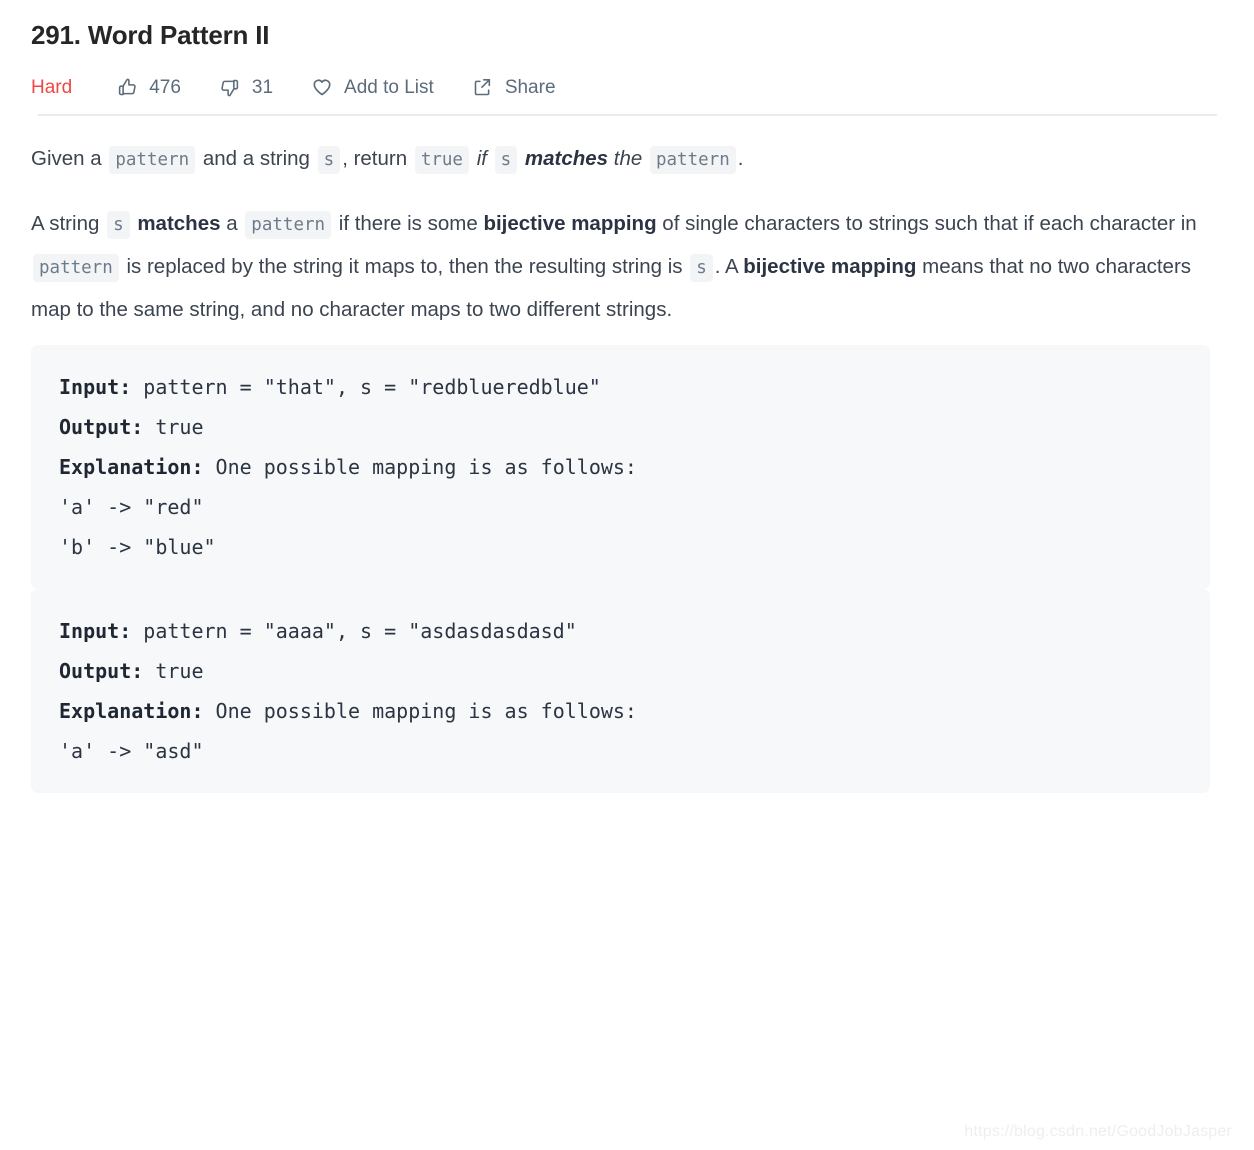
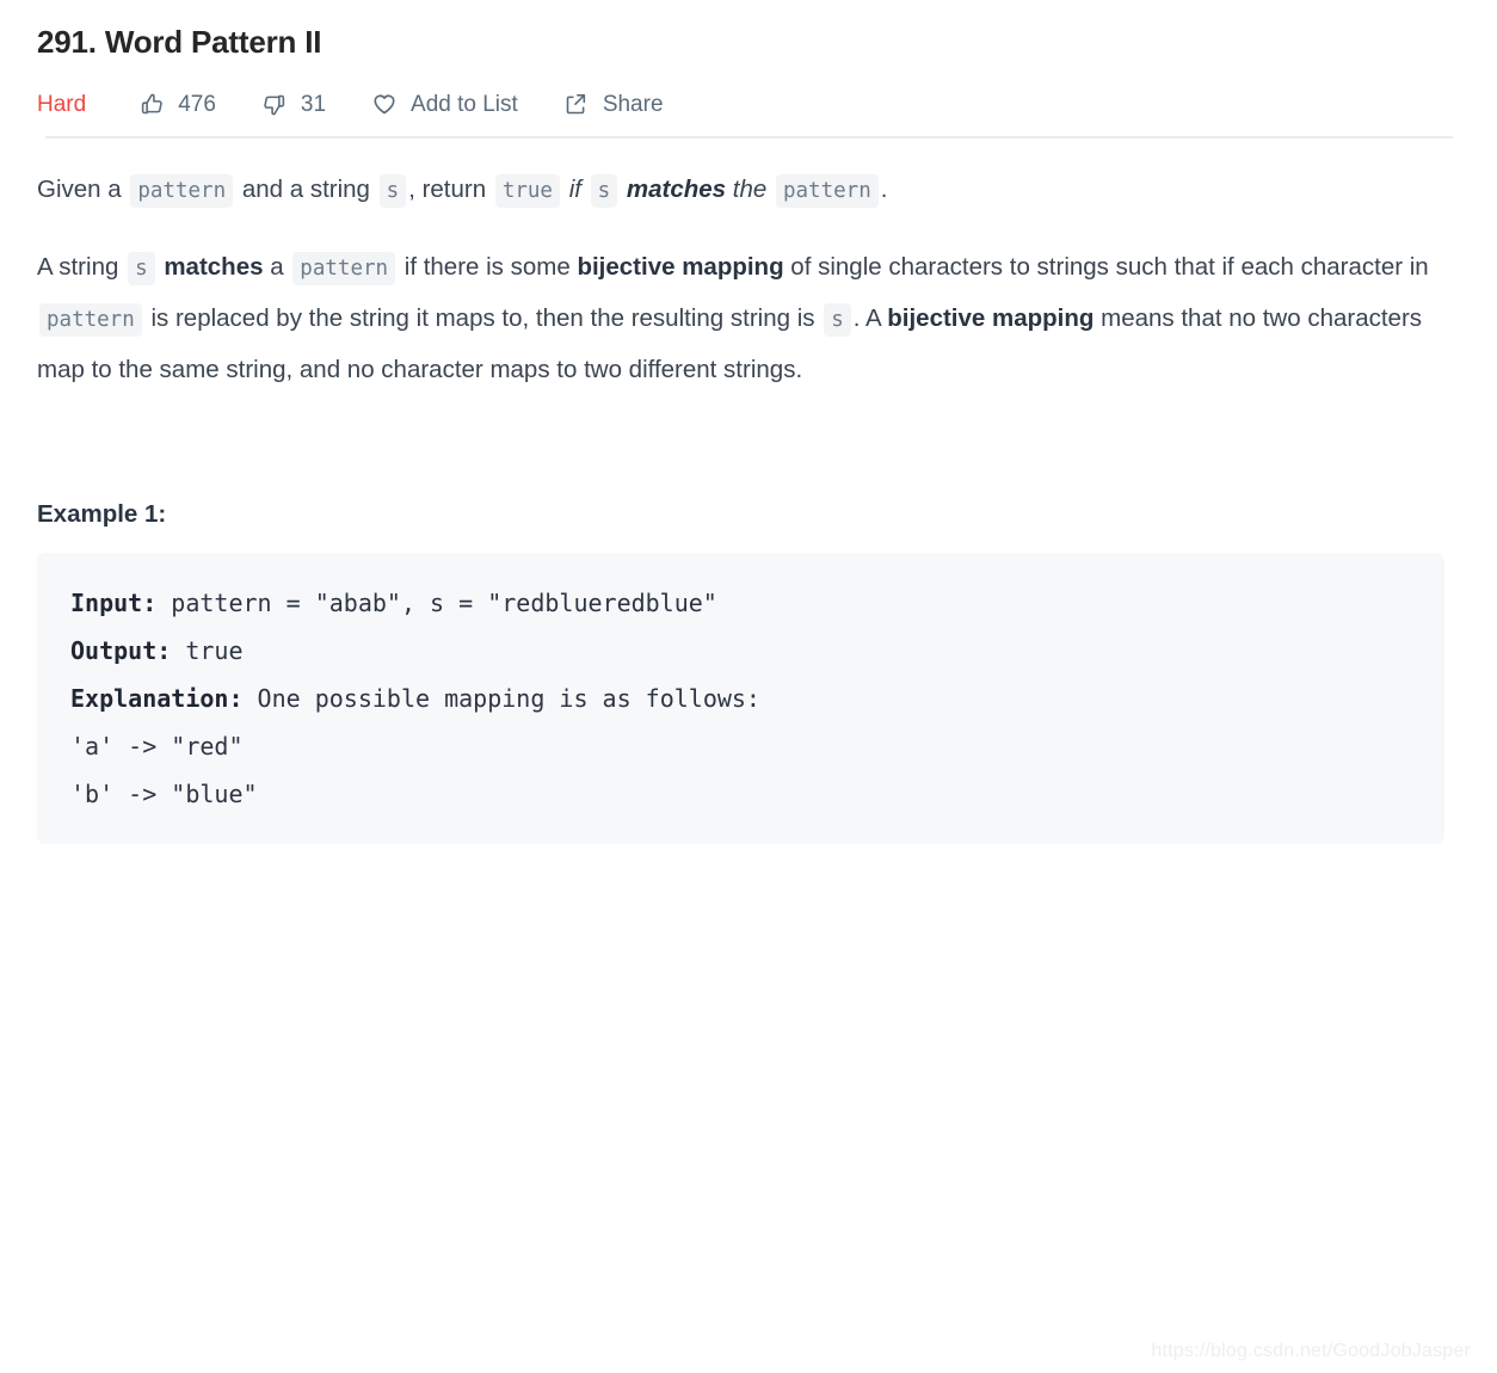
  291. Word Pattern II
  Hard
  476
  31
  Add to List
  Share
  Given a pattern and a string s , return true if s matches the pattern .
  A string s matches a pattern if there is some bijective mapping of single characters to strings such that if each character in pattern is replaced by the string it maps to, then the resulting string is s . A bijective mapping means that no two characters map to the same string, and no character maps to two different strings.
+ Example 1:
- Input: pattern = "that", s = "redblueredblue" Output: true Explanation: One possible mapping is as follows: 'a' -> "red" 'b' -> "blue"
+ Input: pattern = "abab", s = "redblueredblue" Output: true Explanation: One possible mapping is as follows: 'a' -> "red" 'b' -> "blue"
- Input: pattern = "aaaa", s = "asdasdasdasd" Output: true Explanation: One possible mapping is as follows: 'a' -> "asd"
